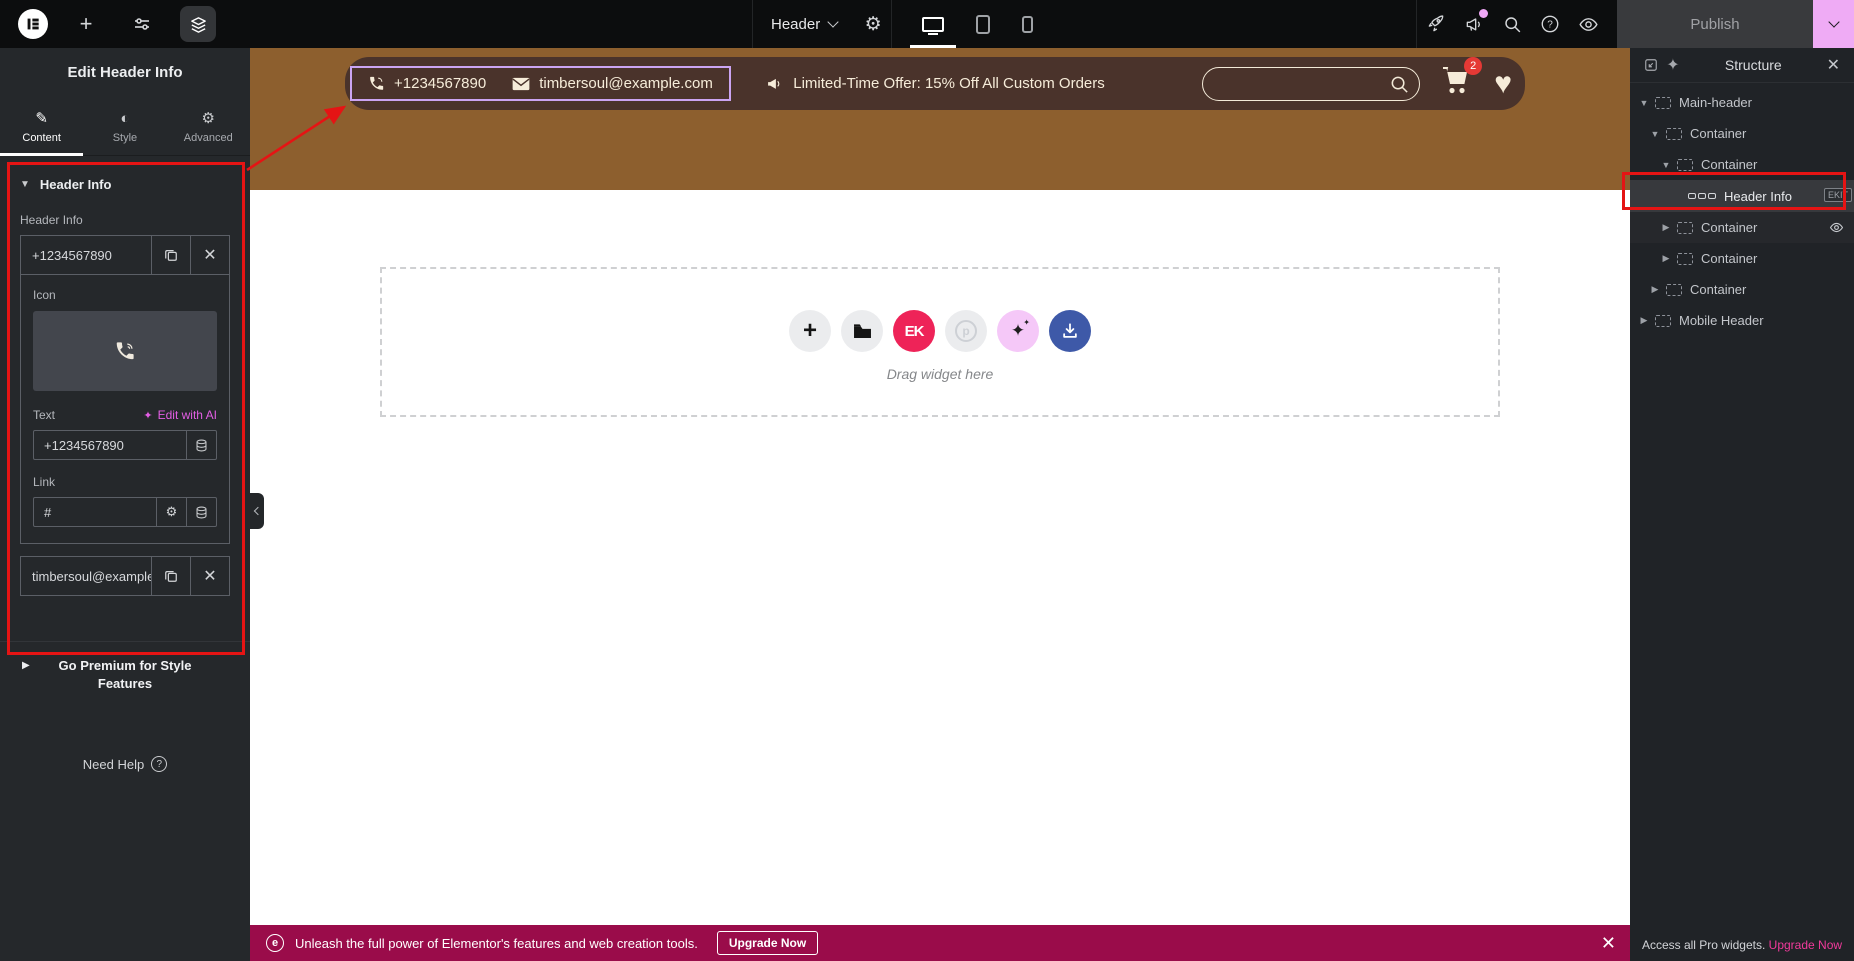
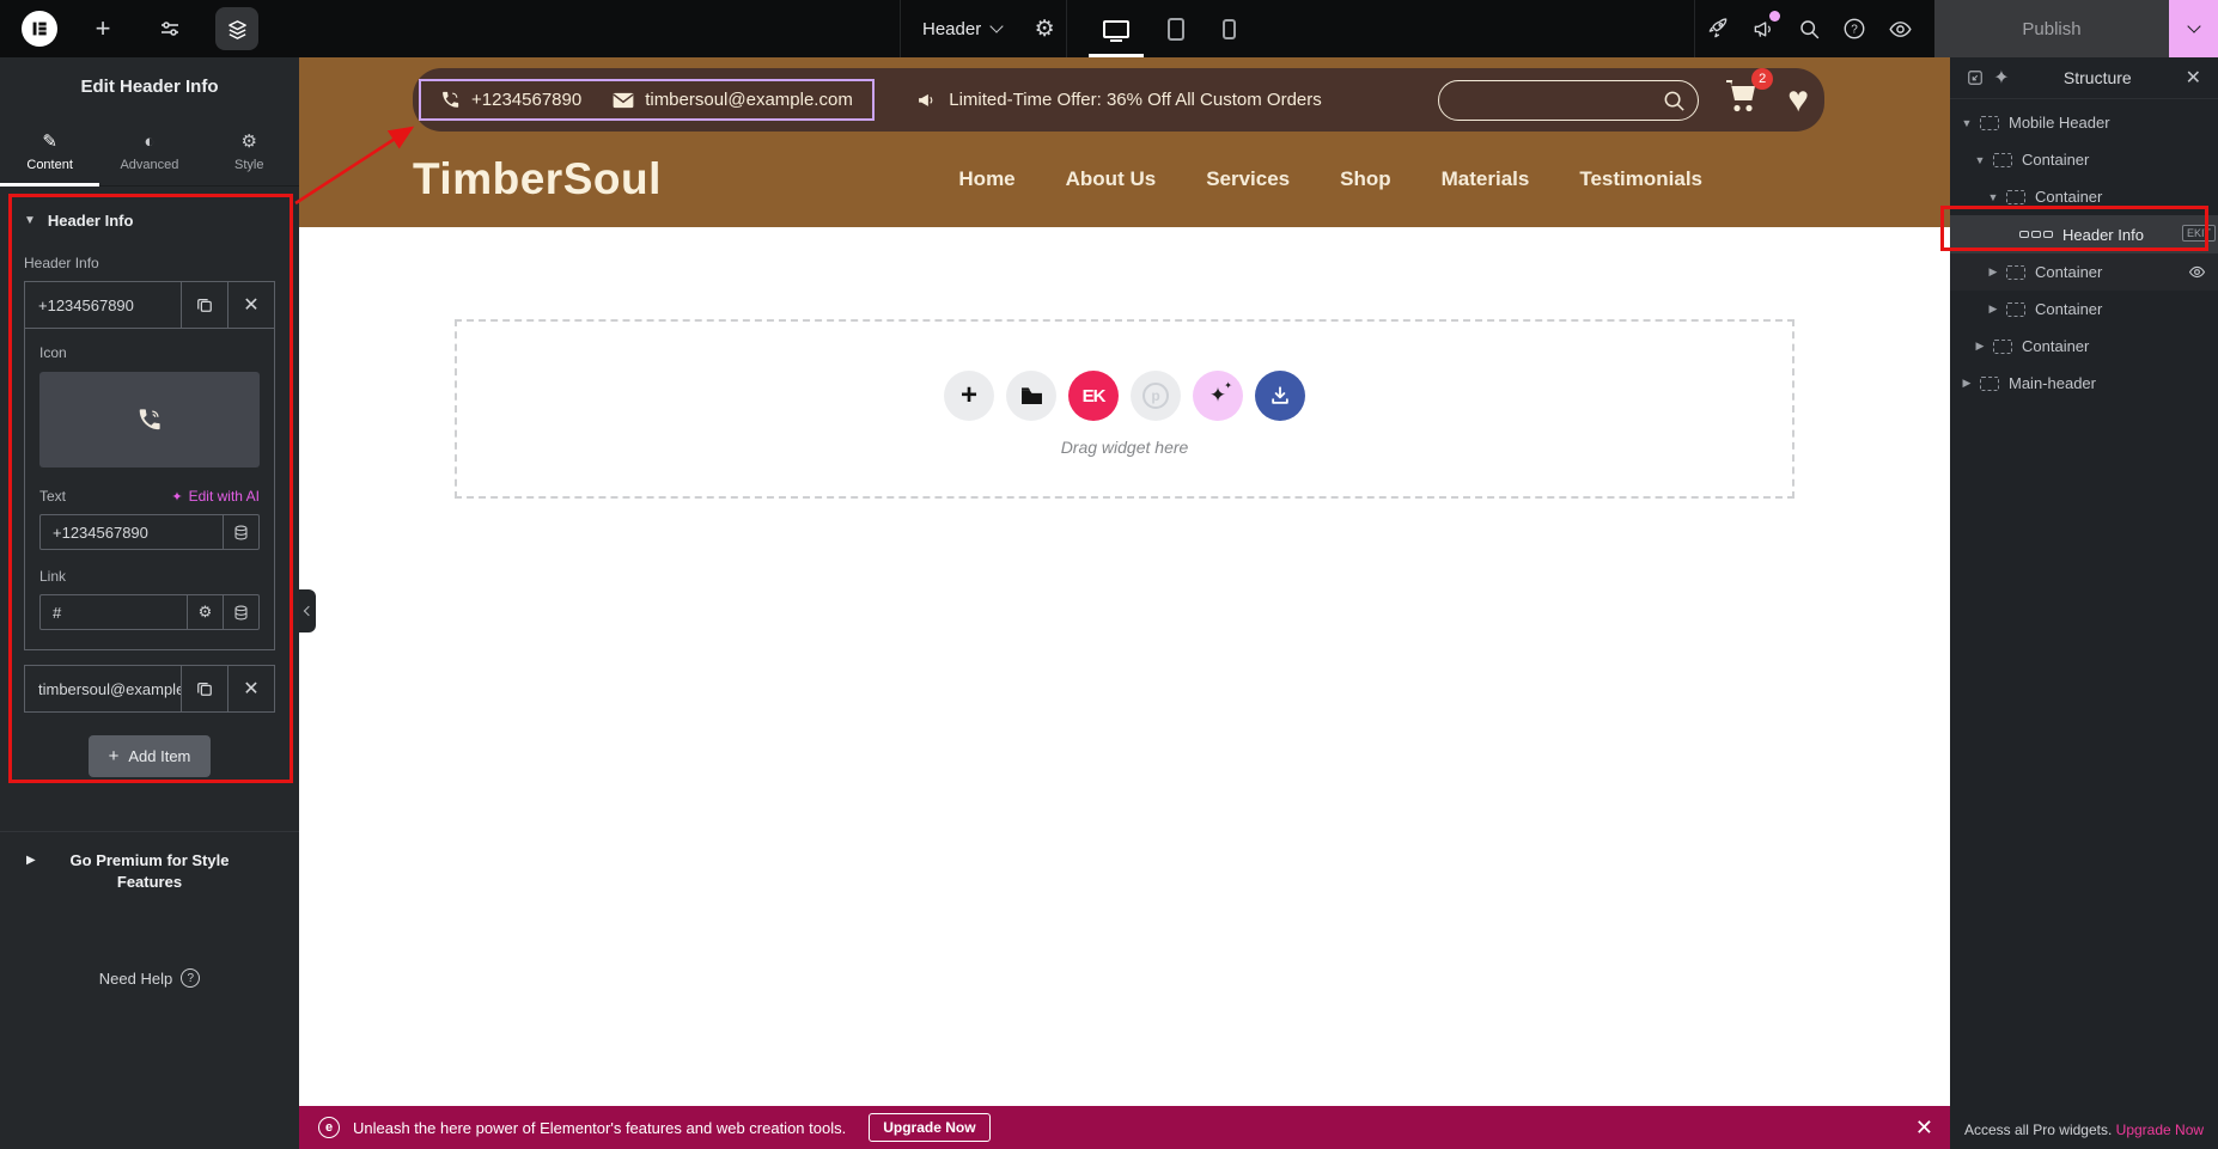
  +
  Header
  ⚙
  ?
  Publish
  Edit Header Info
  ✎
  Content
  ◐
- Style
+ Advanced
  ⚙
- Advanced
+ Style
  ▼
  Header Info
  Header Info
  +1234567890
  ✕
  Icon
  Text
  ✦
  Edit with AI
  +1234567890
  Link
  #
  ⚙
  timbersoul@example
  ✕
+ Add Item
  ▶
  Go Premium for Style Features
  Need Help
  ?
  +1234567890
  timbersoul@example.com
- Limited-Time Offer: 15% Off All Custom Orders
+ Limited-Time Offer: 36% Off All Custom Orders
  2
  ♥
+ TimberSoul
+ Home
+ About Us
+ Services
+ Shop
+ Materials
+ Testimonials
  +
  EK
  p
  ✦
  ✦
  Drag widget here
  e
- Unleash the full power of Elementor's features and web creation tools.
+ Unleash the here power of Elementor's features and web creation tools.
  Upgrade Now
  ✕
  ✦
  Structure
  ✕
  ▼
- Main-header
+ Mobile Header
  ▼
  Container
  ▼
  Container
  Header Info
  EKIT
  ▶
  Container
  ▶
  Container
  ▶
  Container
  ▶
- Mobile Header
+ Main-header
  Access all Pro widgets. Upgrade Now
